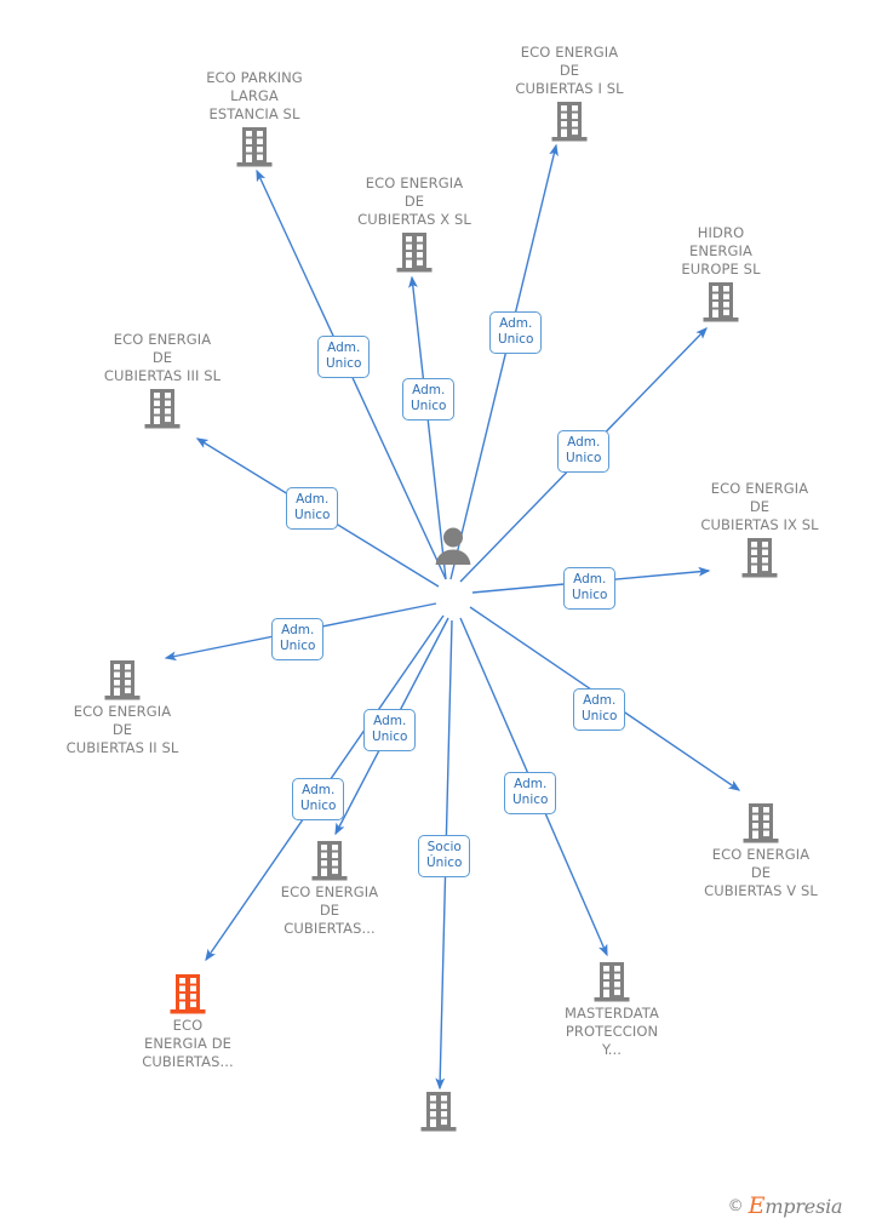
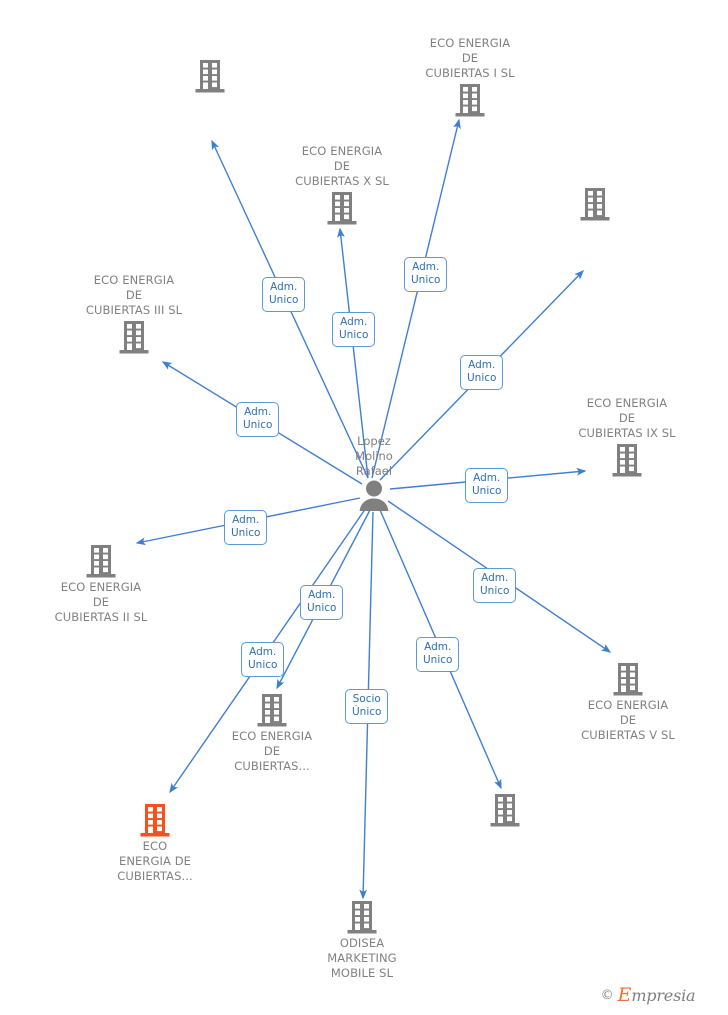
- ECO PARKING
- LARGA
- ESTANCIA SL
  ECO ENERGIA
  DE
  CUBIERTAS I SL
  ECO ENERGIA
  DE
  CUBIERTAS X SL
- HIDRO
- ENERGIA
- EUROPE SL
  ECO ENERGIA
  DE
  CUBIERTAS III SL
  ECO ENERGIA
  DE
  CUBIERTAS IX SL
  ECO ENERGIA
  DE
  CUBIERTAS II SL
  ECO ENERGIA
  DE
  CUBIERTAS V SL
  ECO ENERGIA
  DE
  CUBIERTAS...
- MASTERDATA
- PROTECCION
- Y...
  ECO
  ENERGIA DE
  CUBIERTAS...
+ ODISEA
+ MARKETING
+ MOBILE SL
  Adm.
  Unico
  Adm.
  Unico
  Adm.
  Unico
  Adm.
  Unico
  Adm.
  Unico
  Adm.
  Unico
  Adm.
  Unico
  Adm.
  Unico
  Adm.
  Unico
  Adm.
  Unico
  Adm.
  Unico
  Socio
  Único
+ Lopez
+ Molino
+ Rafael
  ©
  Empresia
